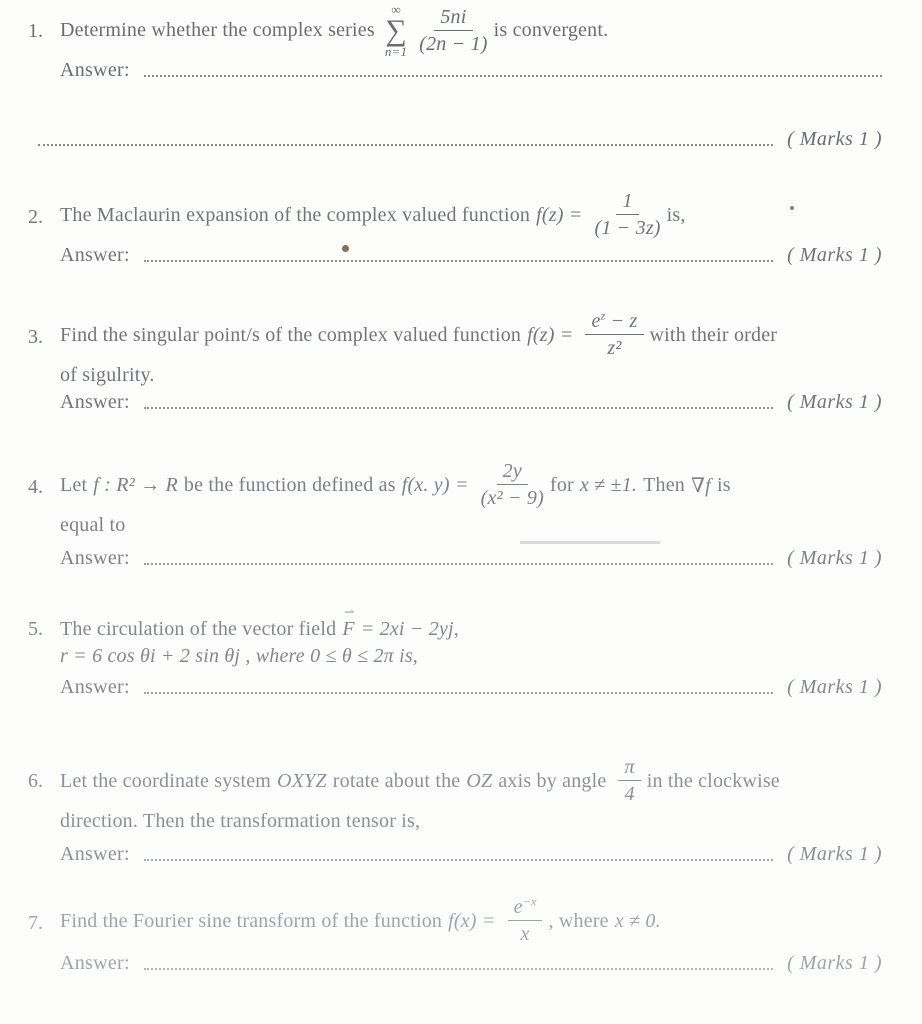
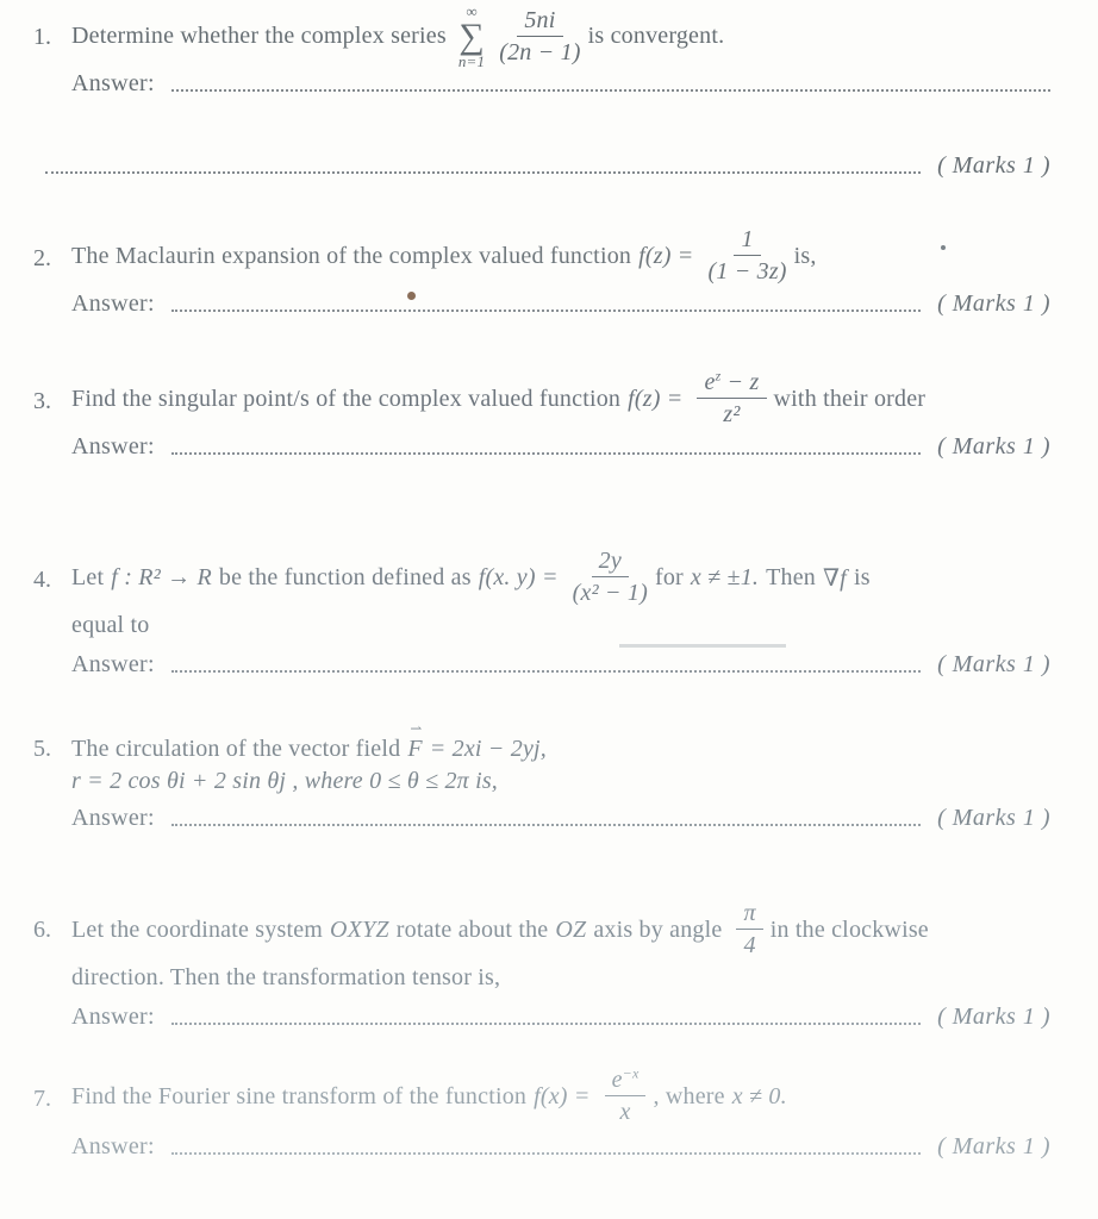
  1.
  Determine whether the complex series
  ∞
  ∑
  n=1
  5ni
  (2n − 1)
  is convergent.
  Answer:
  ( Marks 1 )
  2.
  The Maclaurin expansion of the complex valued function
  f(z) =
  1
  (1 − 3z)
  is,
  Answer:
  ( Marks 1 )
  3.
  Find the singular point/s of the complex valued function
  f(z) =
  ez − z
  z²
  with their order
- of sigulrity.
  Answer:
  ( Marks 1 )
  4.
  Let
  f : R² → R
  be the function defined as
  f(x. y) =
  2y
- (x² − 9)
+ (x² − 1)
  for
  x ≠ ±1.
  Then
  ∇f
  is
  equal to
  Answer:
  ( Marks 1 )
  5.
  The circulation of the vector field
  ⇀
  F
  = 2xi − 2yj,
- r = 6 cos θi + 2 sin θj , where 0 ≤ θ ≤ 2π is,
+ r = 2 cos θi + 2 sin θj , where 0 ≤ θ ≤ 2π is,
  Answer:
  ( Marks 1 )
  6.
  Let the coordinate system
  OXYZ
  rotate about the
  OZ
  axis by angle
  π
  4
  in the clockwise
  direction. Then the transformation tensor is,
  Answer:
  ( Marks 1 )
  7.
  Find the Fourier sine transform of the function
  f(x) =
  e−x
  x
  , where
  x ≠ 0.
  Answer:
  ( Marks 1 )
